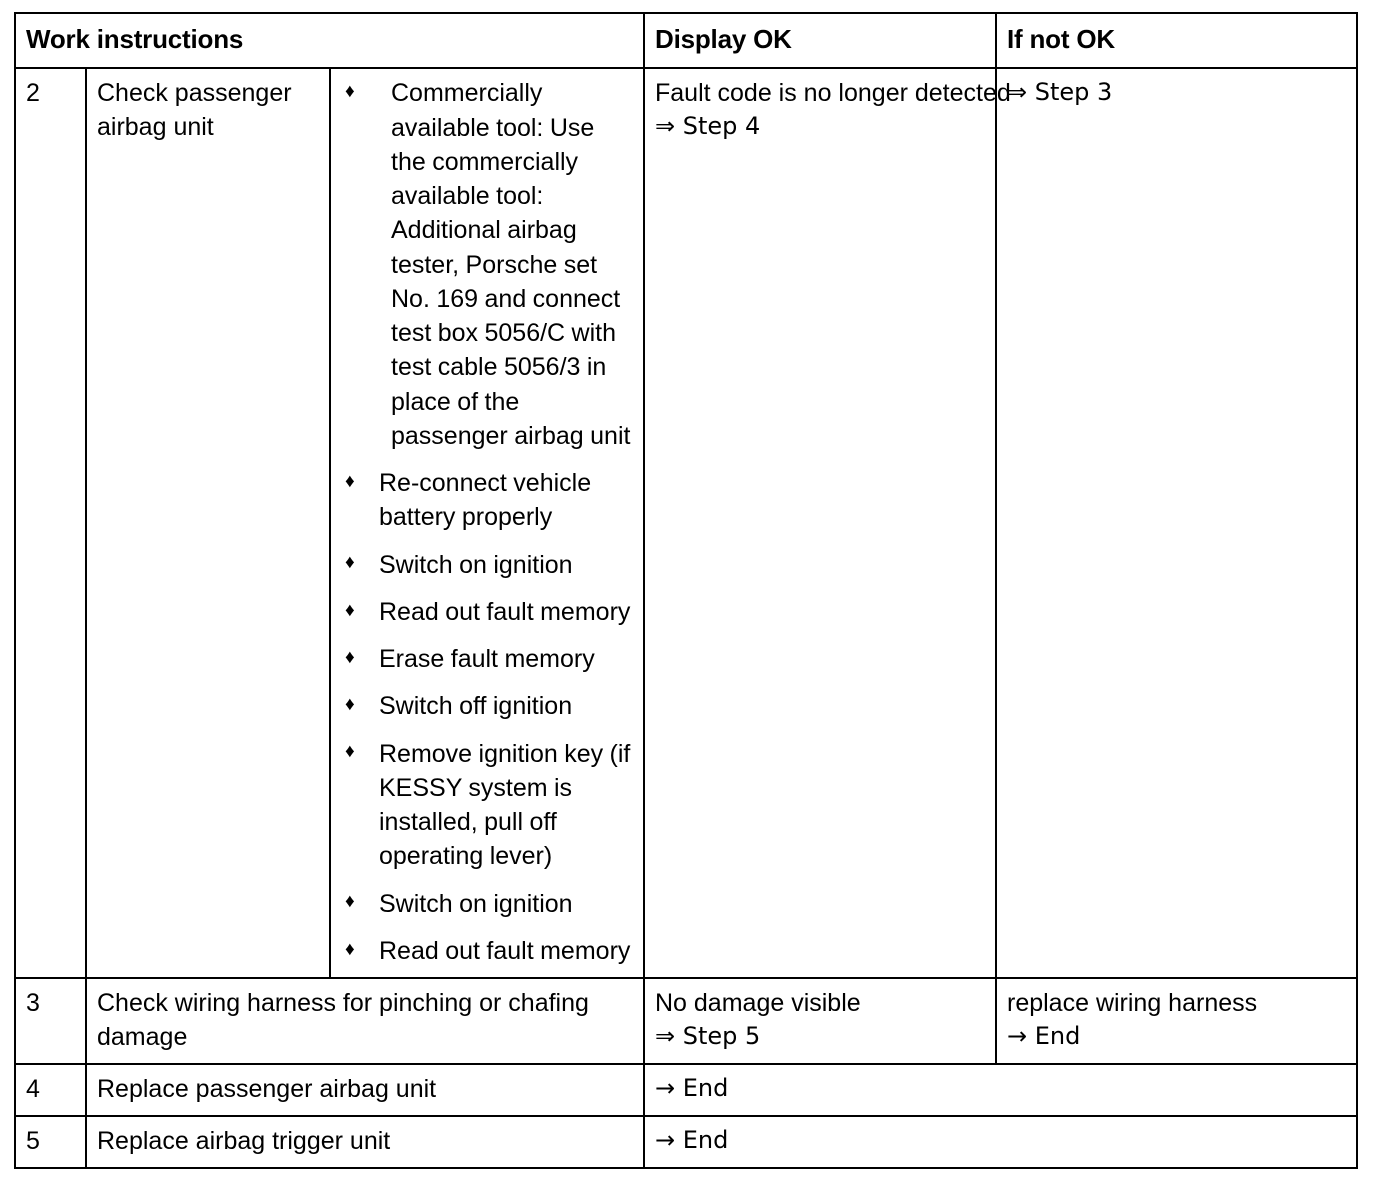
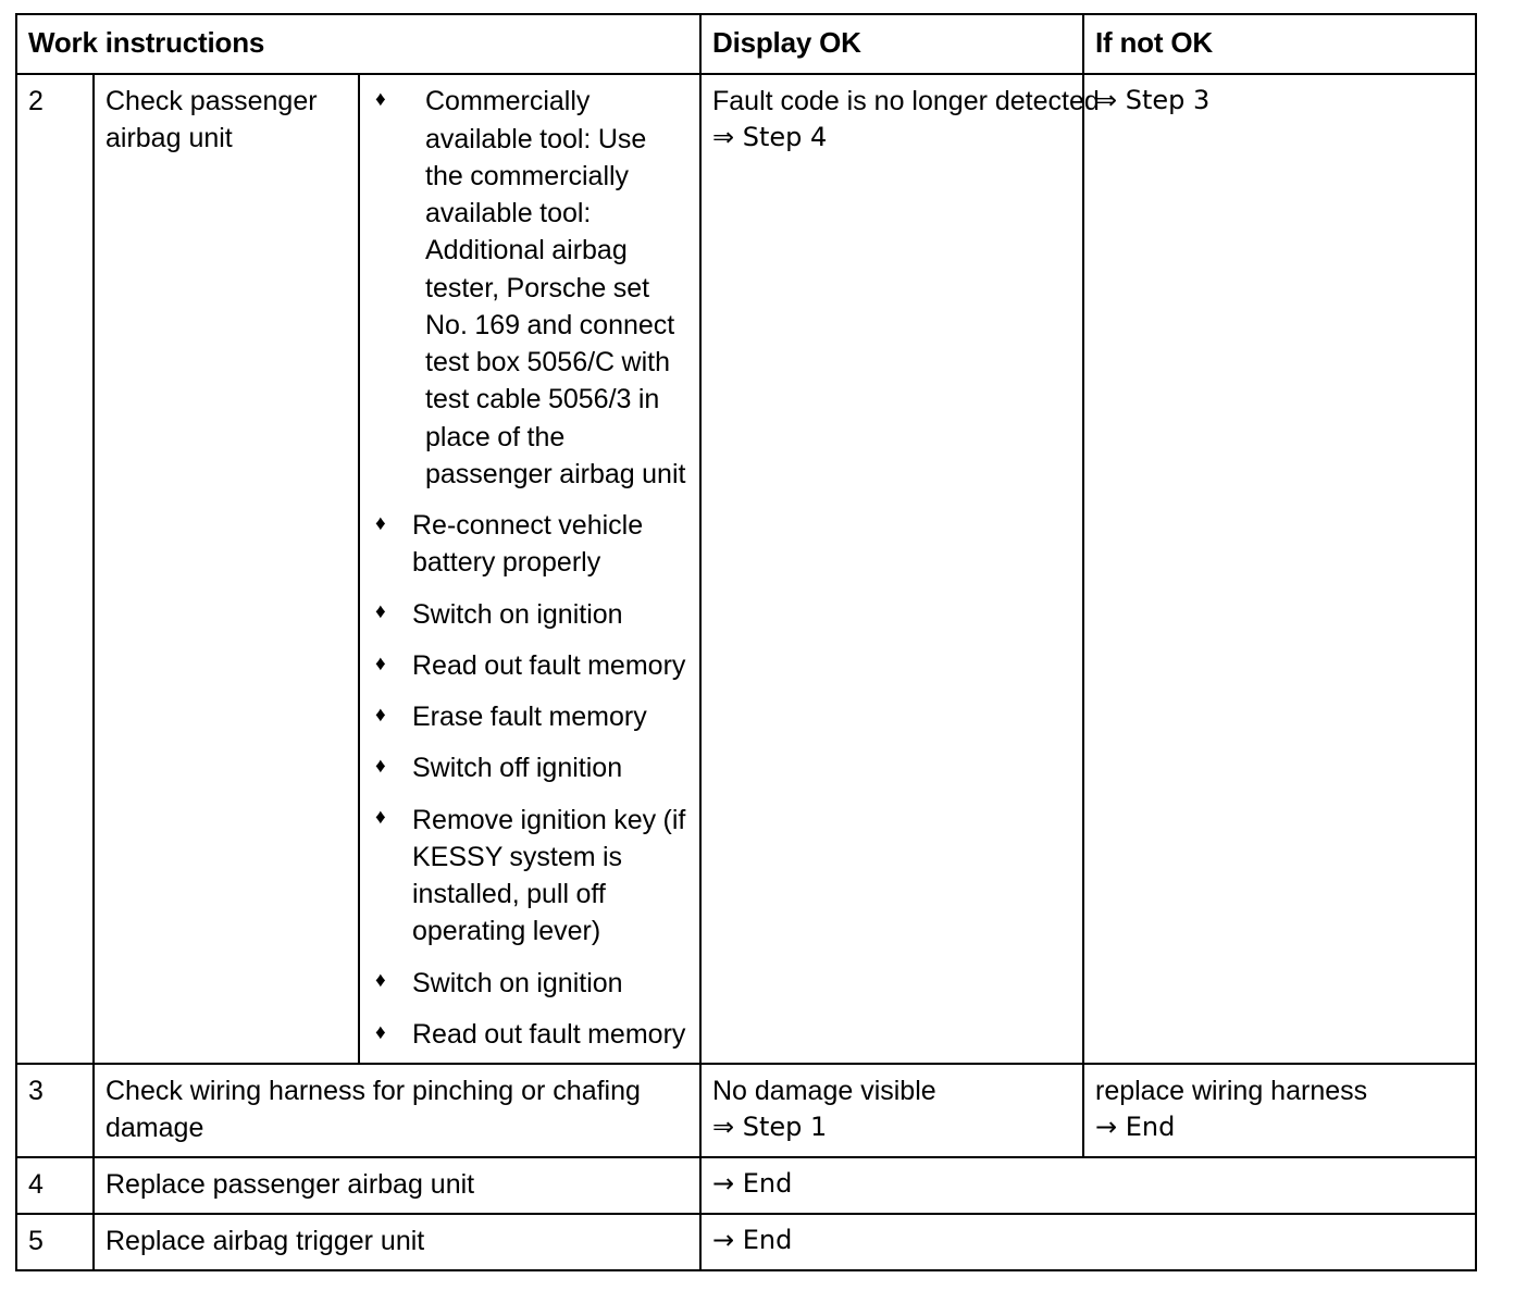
  Work instructions	Display OK	If not OK
  2	Check passenger airbag unit	♦ Commercially available tool: Use the commercially available tool: Additional airbag tester, Porsche set No. 169 and connect test box 5056/C with test cable 5056/3 in place of the passenger airbag unit ♦ Re-connect vehicle battery properly ♦ Switch on ignition ♦ Read out fault memory ♦ Erase fault memory ♦ Switch off ignition ♦ Remove ignition key (if KESSY system is installed, pull off operating lever) ♦ Switch on ignition ♦ Read out fault memory	Fault code is no longer detected ⇒ Step 4	⇒ Step 3
- 3	Check wiring harness for pinching or chafing damage	No damage visible ⇒ Step 5	replace wiring harness → End
+ 3	Check wiring harness for pinching or chafing damage	No damage visible ⇒ Step 1	replace wiring harness → End
  4	Replace passenger airbag unit	→ End
  5	Replace airbag trigger unit	→ End
